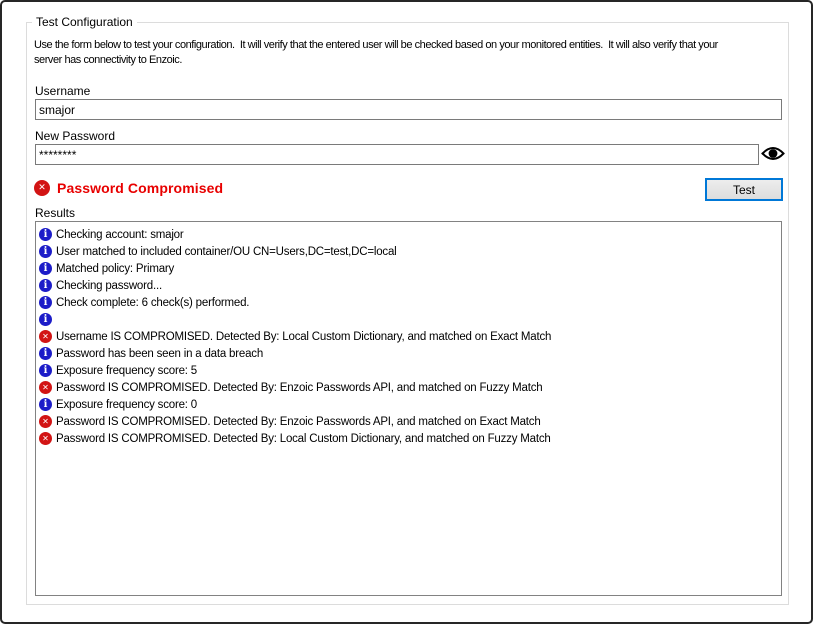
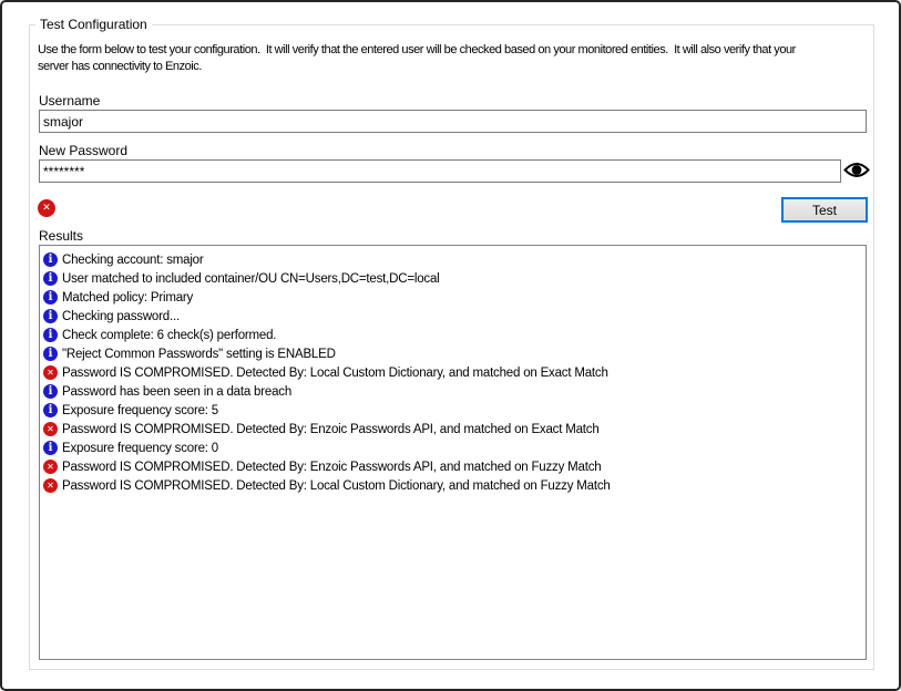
  Test Configuration
  Use the form below to test your configuration. It will verify that the entered user will be checked based on your monitored entities. It will also verify that your
  server has connectivity to Enzoic.
  Username
  smajor
  New Password
  ********
  ✕
- Password Compromised
  Test
  Results
  i
  Checking account: smajor
  i
  User matched to included container/OU CN=Users,DC=test,DC=local
  i
  Matched policy: Primary
  i
  Checking password...
  i
  Check complete: 6 check(s) performed.
  i
+ "Reject Common Passwords" setting is ENABLED
  ✕
- Username IS COMPROMISED. Detected By: Local Custom Dictionary, and matched on Exact Match
+ Password IS COMPROMISED. Detected By: Local Custom Dictionary, and matched on Exact Match
  i
  Password has been seen in a data breach
  i
  Exposure frequency score: 5
  ✕
- Password IS COMPROMISED. Detected By: Enzoic Passwords API, and matched on Fuzzy Match
+ Password IS COMPROMISED. Detected By: Enzoic Passwords API, and matched on Exact Match
  i
  Exposure frequency score: 0
  ✕
- Password IS COMPROMISED. Detected By: Enzoic Passwords API, and matched on Exact Match
+ Password IS COMPROMISED. Detected By: Enzoic Passwords API, and matched on Fuzzy Match
  ✕
  Password IS COMPROMISED. Detected By: Local Custom Dictionary, and matched on Fuzzy Match
